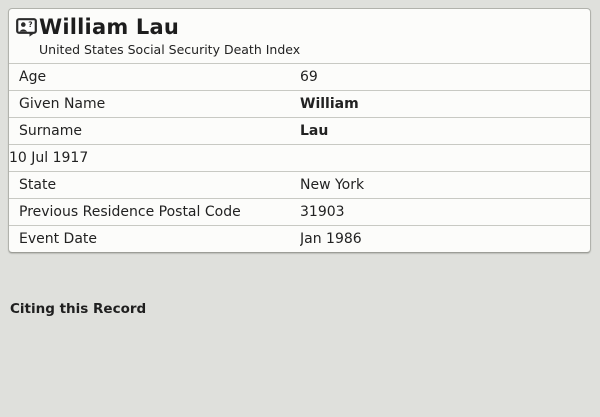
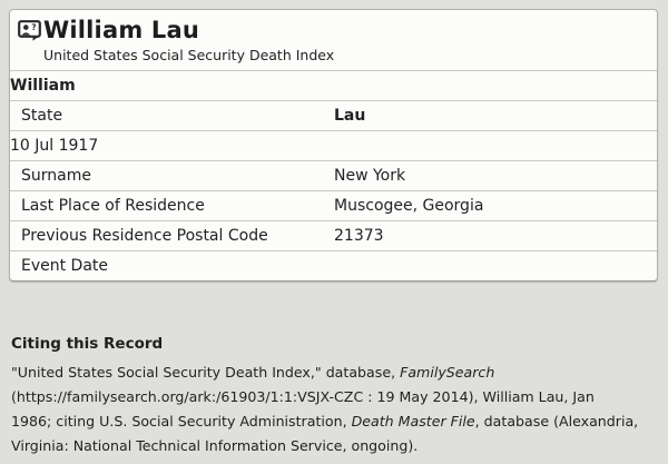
  ?
  William Lau
  United States Social Security Death Index
- Age
- 69
- Given Name
  William
- Surname
+ State
  Lau
  10 Jul 1917
- State
+ Surname
  New York
+ Last Place of Residence
+ Muscogee, Georgia
  Previous Residence Postal Code
- 31903
+ 21373
  Event Date
- Jan 1986
  Citing this Record
+ "United States Social Security Death Index," database, FamilySearch
+ (https://familysearch.org/ark:/61903/1:1:VSJX-CZC : 19 May 2014), William Lau, Jan
+ 1986; citing U.S. Social Security Administration, Death Master File, database (Alexandria,
+ Virginia: National Technical Information Service, ongoing).
